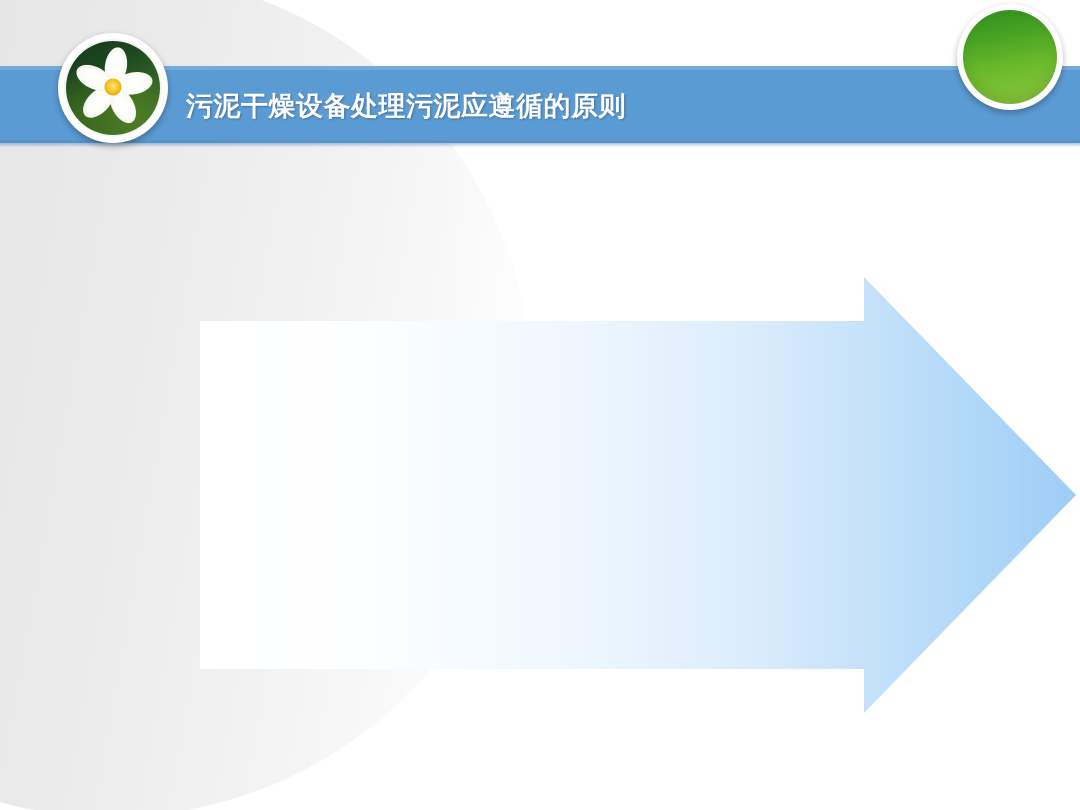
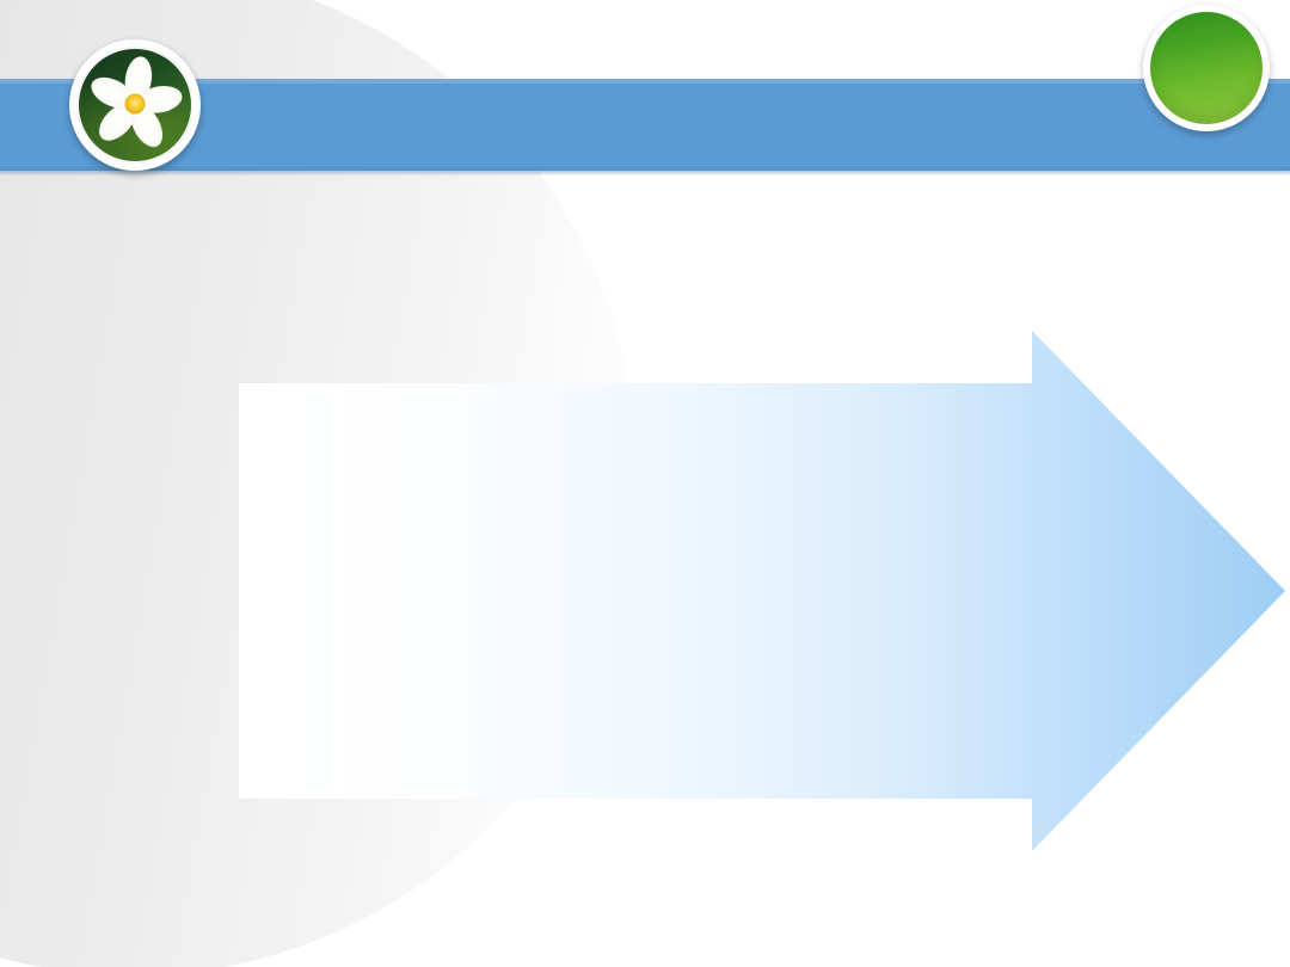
- 污泥干燥设备处理污泥应遵循的原则
